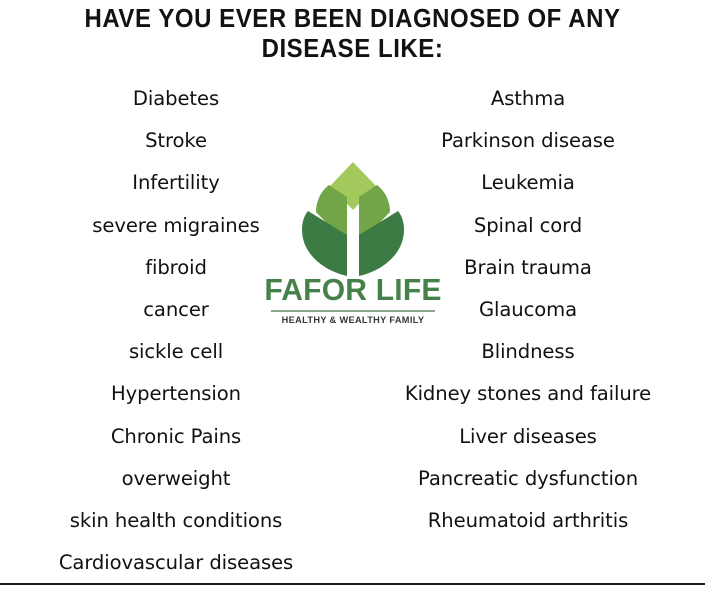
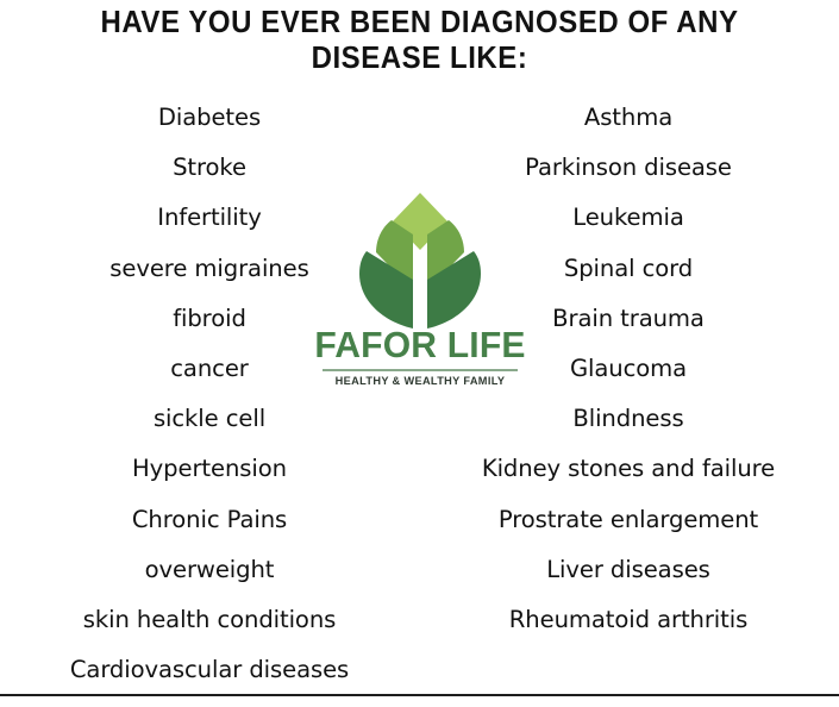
  HAVE YOU EVER BEEN DIAGNOSED OF ANY
  DISEASE LIKE:
  Diabetes
  Stroke
  Infertility
  severe migraines
  fibroid
  cancer
  sickle cell
  Hypertension
  Chronic Pains
  overweight
  skin health conditions
  Cardiovascular diseases
  Asthma
  Parkinson disease
  Leukemia
  Spinal cord
  Brain trauma
  Glaucoma
  Blindness
  Kidney stones and failure
+ Prostrate enlargement
  Liver diseases
- Pancreatic dysfunction
  Rheumatoid arthritis
  FAFOR LIFE
  HEALTHY & WEALTHY FAMILY
